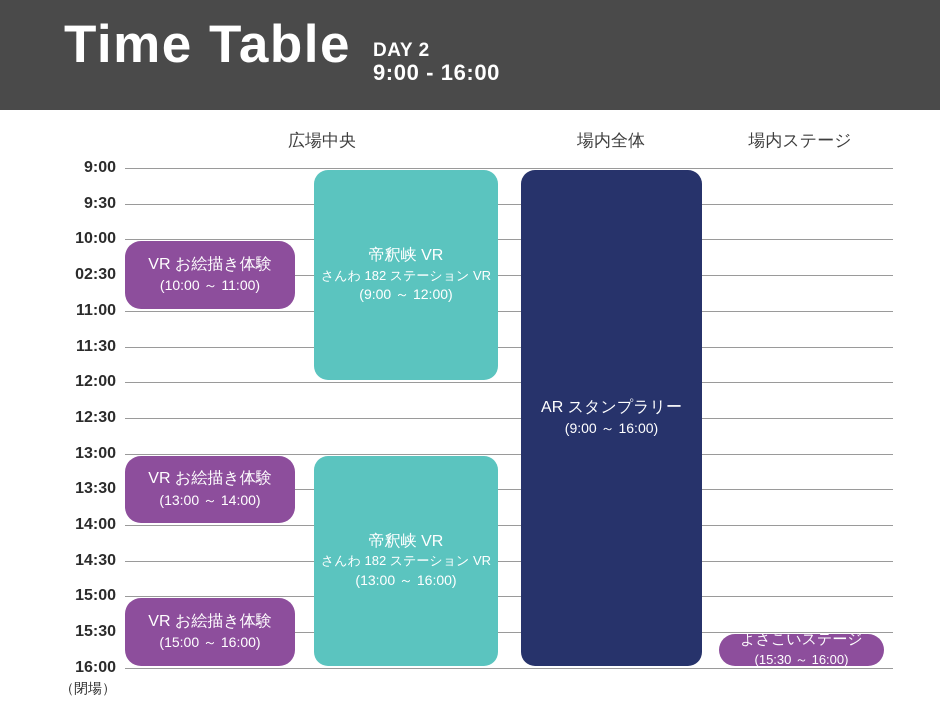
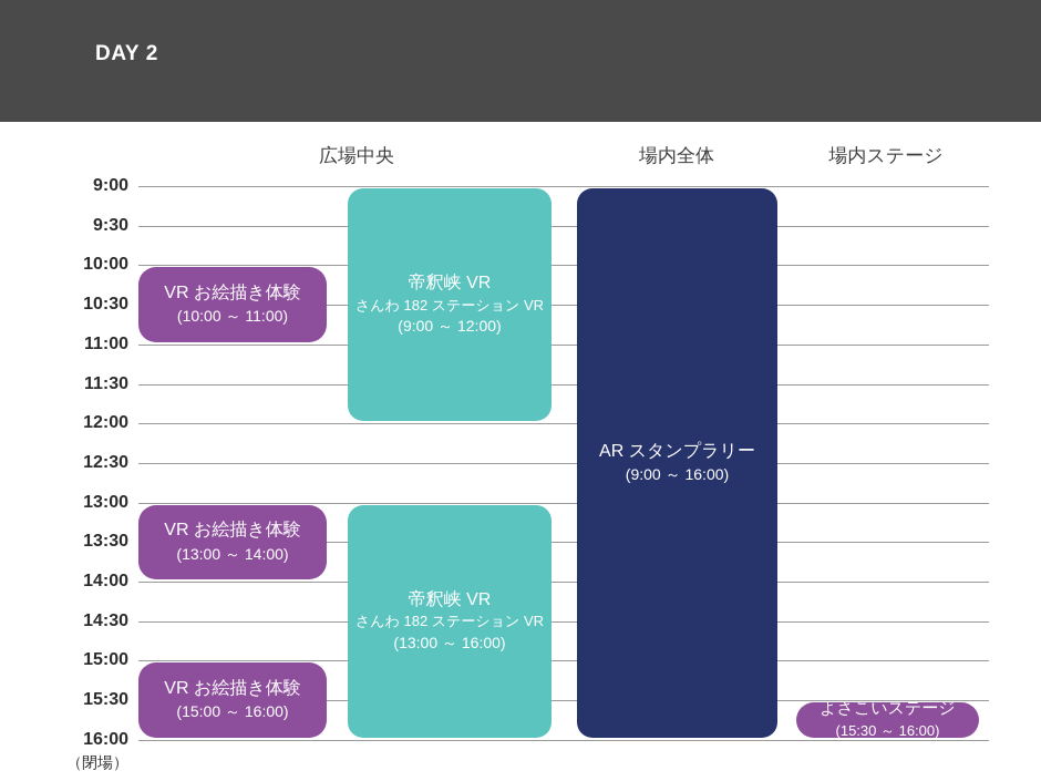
- Time Table
  DAY 2
- 9:00 - 16:00
  広場中央
  場内全体
  場内ステージ
  9:00
  9:30
  10:00
- 02:30
+ 10:30
  11:00
  11:30
  12:00
  12:30
  13:00
  13:30
  14:00
  14:30
  15:00
  15:30
  16:00
  （閉場）
  VR お絵描き体験
  (10:00 ～ 11:00)
  帝釈峡 VR
  さんわ 182 ステーション VR
  (9:00 ～ 12:00)
  AR スタンプラリー
  (9:00 ～ 16:00)
  VR お絵描き体験
  (13:00 ～ 14:00)
  帝釈峡 VR
  さんわ 182 ステーション VR
  (13:00 ～ 16:00)
  VR お絵描き体験
  (15:00 ～ 16:00)
  よさこいステージ
  (15:30 ～ 16:00)
